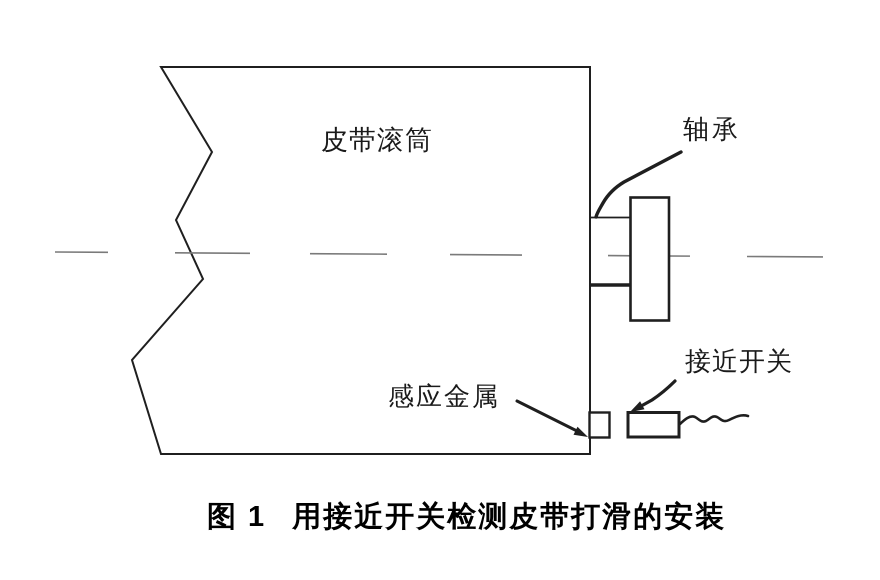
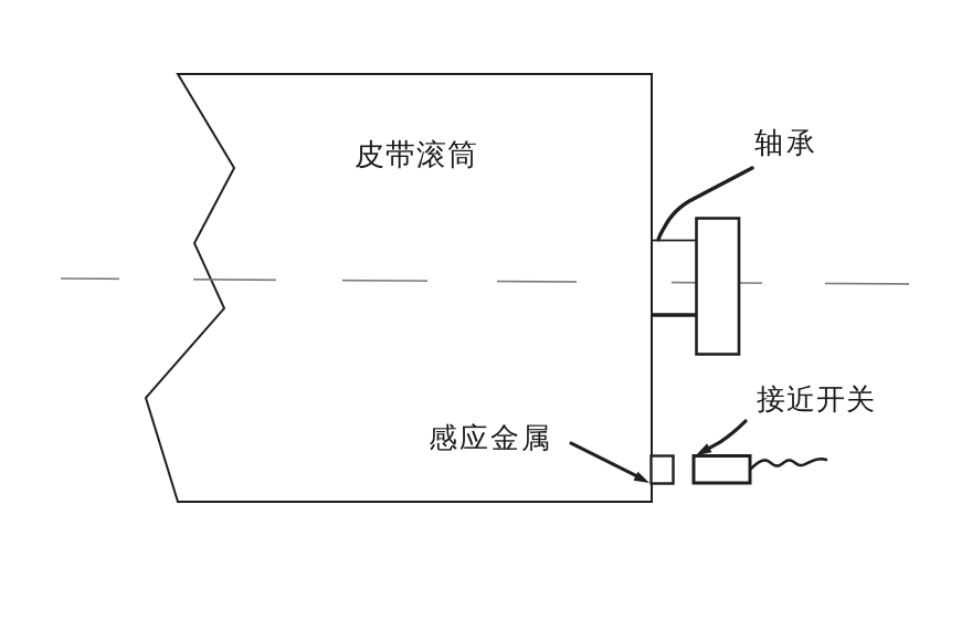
  皮带滚筒
  轴承
  感应金属
  接近开关
- 图 1 用接近开关检测皮带打滑的安装
